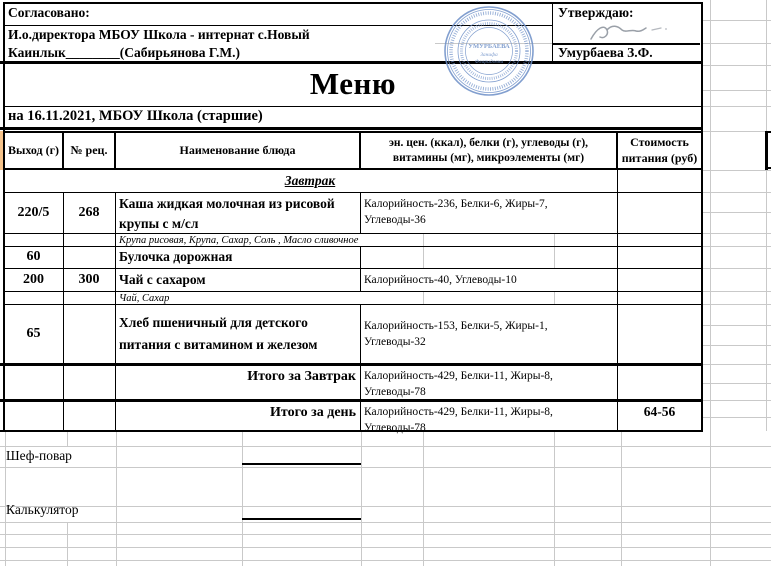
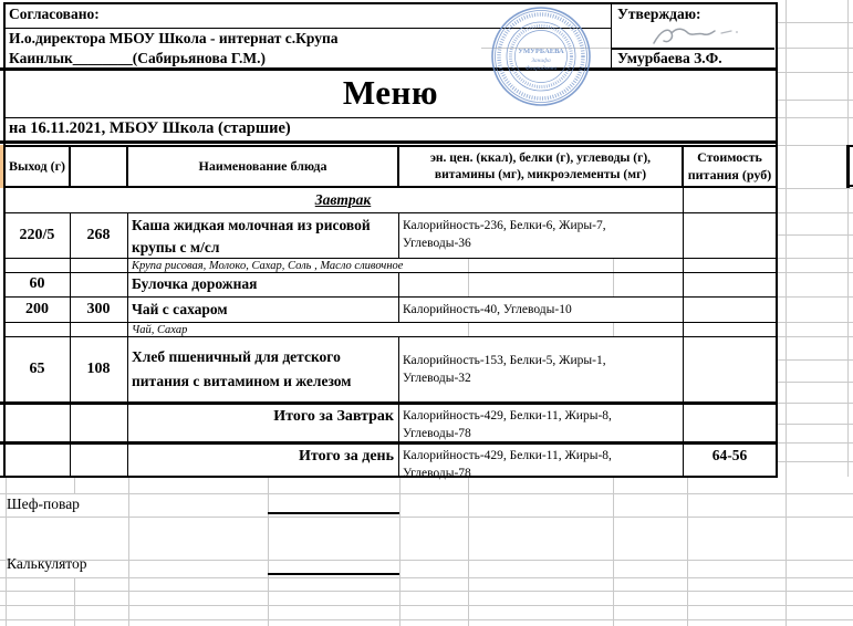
  Согласовано:
- И.о.директора МБОУ Школа - интернат с.Новый
+ И.о.директора МБОУ Школа - интернат с.Крупа
  Каинлык________(Сабирьянова Г.М.)
  Утверждаю:
  Умурбаева З.Ф.
  Меню
  на 16.11.2021, МБОУ Школа (старшие)
  Выход (г)
- № рец.
  Наименование блюда
  эн. цен. (ккал), белки (г), углеводы (г), витамины (мг), микроэлементы (мг)
  Стоимость питания (руб)
  Завтрак
  220/5
  268
  Каша жидкая молочная из рисовой крупы с м/сл
  Калорийность-236, Белки-6, Жиры-7, Углеводы-36
- Крупа рисовая, Крупа, Сахар, Соль , Масло сливочное
+ Крупа рисовая, Молоко, Сахар, Соль , Масло сливочное
  60
  Булочка дорожная
  200
  300
  Чай с сахаром
  Калорийность-40, Углеводы-10
  Чай, Сахар
  65
+ 108
  Хлеб пшеничный для детского питания с витамином и железом
  Калорийность-153, Белки-5, Жиры-1, Углеводы-32
  Итого за Завтрак
  Калорийность-429, Белки-11, Жиры-8, Углеводы-78
  Итого за день
  Калорийность-429, Белки-11, Жиры-8, Углеводы-78
  64-56
  Шеф-повар
  Калькулятор
